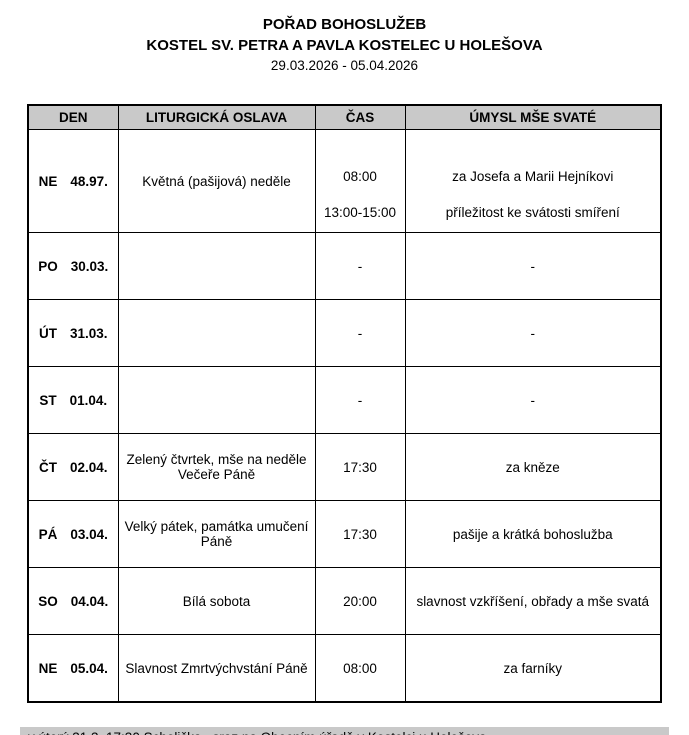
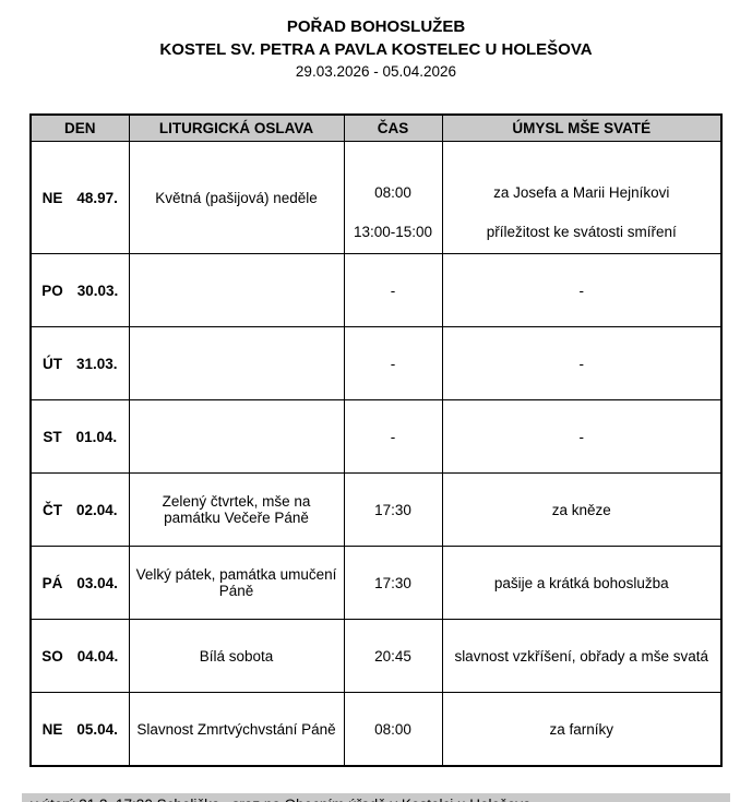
  POŘAD BOHOSLUŽEB
  KOSTEL SV. PETRA A PAVLA KOSTELEC U HOLEŠOVA
  29.03.2026 - 05.04.2026
  DEN	LITURGICKÁ OSLAVA	ČAS	ÚMYSL MŠE SVATÉ
  NE 48.97.	Květná (pašijová) neděle	08:00 13:00-15:00	za Josefa a Marii Hejníkovi příležitost ke svátosti smíření
  PO 30.03.		-	-
  ÚT 31.03.		-	-
  ST 01.04.		-	-
- ČT 02.04.	Zelený čtvrtek, mše na neděle Večeře Páně	17:30	za kněze
+ ČT 02.04.	Zelený čtvrtek, mše na památku Večeře Páně	17:30	za kněze
  PÁ 03.04.	Velký pátek, památka umučení Páně	17:30	pašije a krátká bohoslužba
- SO 04.04.	Bílá sobota	20:00	slavnost vzkříšení, obřady a mše svatá
+ SO 04.04.	Bílá sobota	20:45	slavnost vzkříšení, obřady a mše svatá
  NE 05.04.	Slavnost Zmrtvýchvstání Páně	08:00	za farníky
